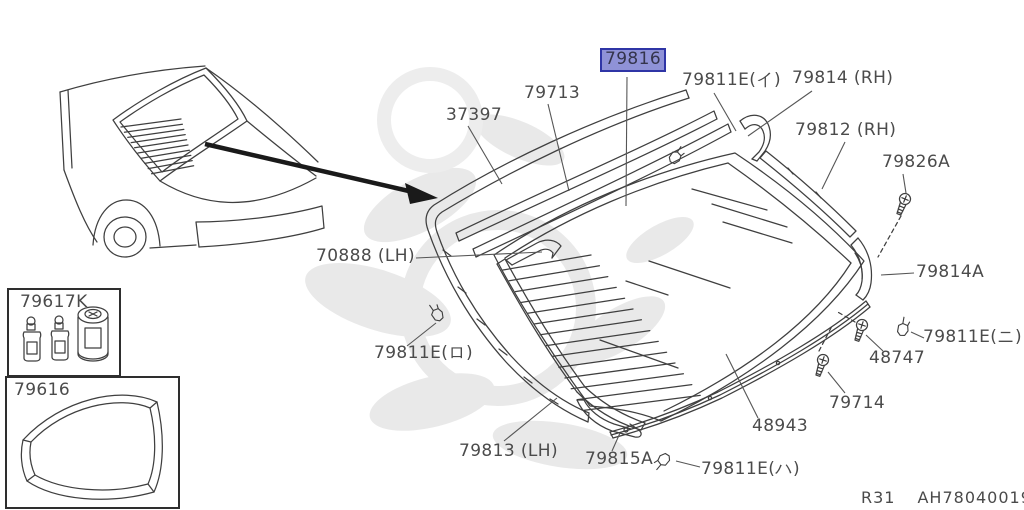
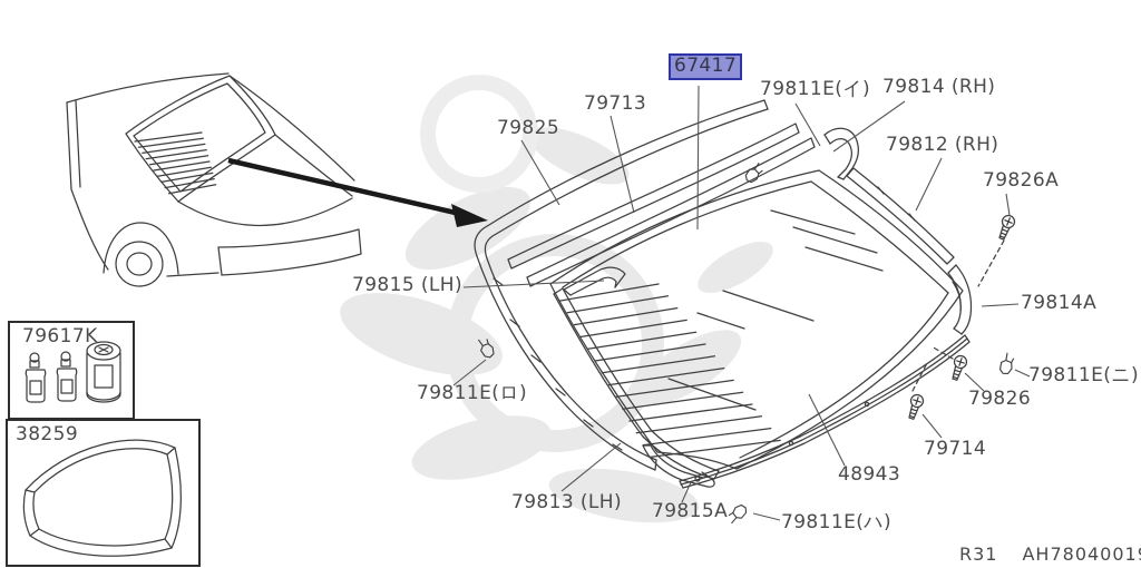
- 37397
+ 79825
  79713
- 79816
+ 67417
  79811E(イ)
  79814 (RH)
  79812 (RH)
  79826A
  79814A
  79811E(ニ)
- 48747
+ 79826
  79714
  48943
  79811E(ハ)
  79815A
  79813 (LH)
  79811E(ロ)
- 70888 (LH)
+ 79815 (LH)
  79617K
- 79616
+ 38259
  R31 AH7804001
